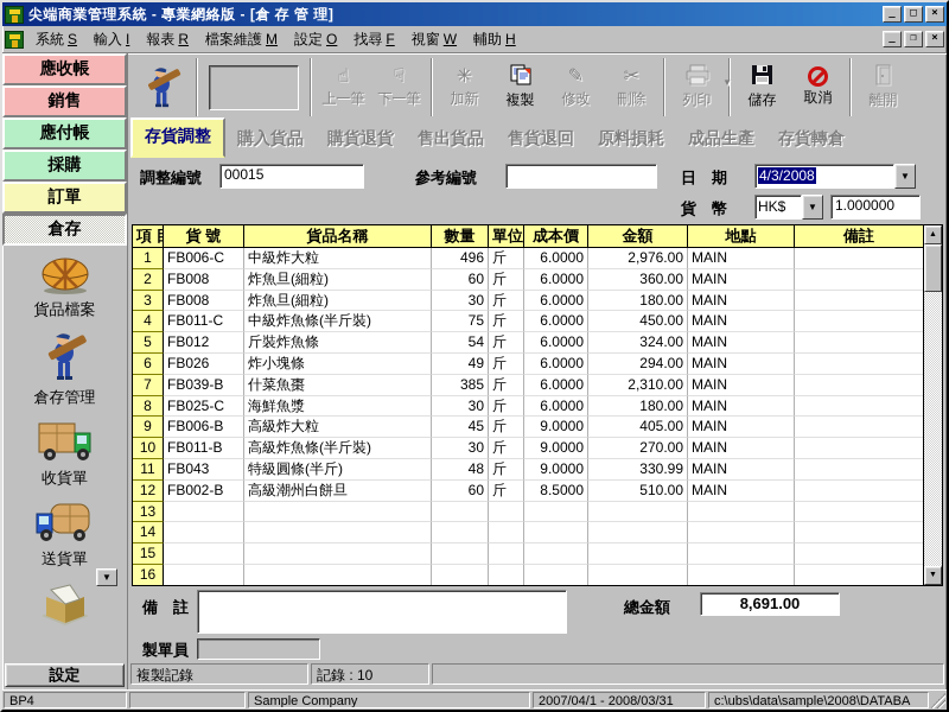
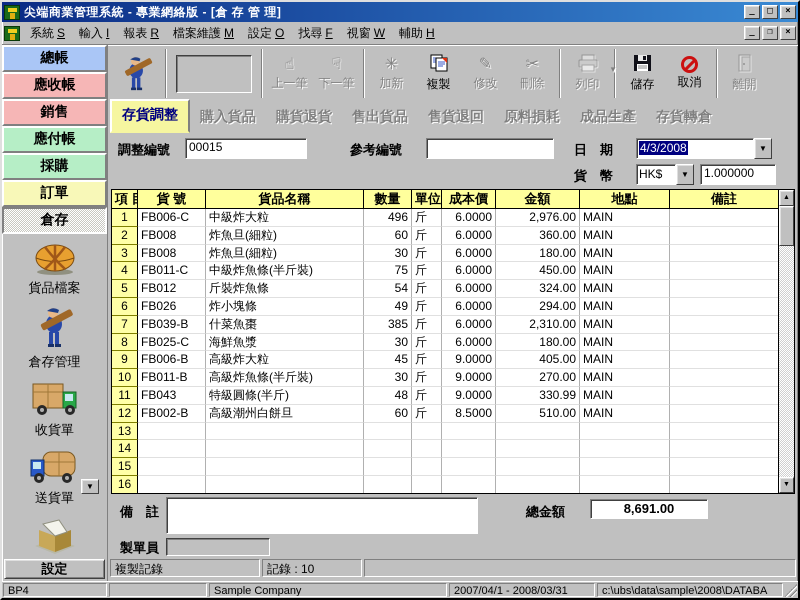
  尖端商業管理系統 - 專業網絡版 - [倉 存 管 理]
  _
  □
  ×
  系統 S
  輸入 I
  報表 R
  檔案維護 M
  設定 O
  找尋 F
  視窗 W
  輔助 H
  _
  ❐
  ×
+ 總帳
  應收帳
  銷售
  應付帳
  採購
  訂單
  倉存
  貨品檔案
  倉存管理
  收貨單
  送貨單
  ▼
  設定
  ☝
  上一筆
  ☟
  下一筆
  ✳
  加新
  複製
  ✎
  修改
  ✂
  刪除
  列印
  ▼
  儲存
  取消
  離開
  存貨調整
  購入貨品
  購貨退貨
  售出貨品
  售貨退回
  原料損耗
  成品生產
  存貨轉倉
  調整編號
  00015
  參考編號
  日 期
  4/3/2008
  ▼
  貨 幣
  HK$
  ▼
  1.000000
  貨 號
  貨品名稱
  數量
  單位
  成本價
  金額
  地點
  備註
  1
  FB006-C
  中級炸大粒
  496
  斤
  6.0000
  2,976.00
  MAIN
  2
  FB008
  炸魚旦(細粒)
  60
  斤
  6.0000
  360.00
  MAIN
  3
  FB008
  炸魚旦(細粒)
  30
  斤
  6.0000
  180.00
  MAIN
  4
  FB011-C
  中級炸魚條(半斤裝)
  75
  斤
  6.0000
  450.00
  MAIN
  5
  FB012
  斤裝炸魚條
  54
  斤
  6.0000
  324.00
  MAIN
  6
  FB026
  炸小塊條
  49
  斤
  6.0000
  294.00
  MAIN
  7
  FB039-B
  什菜魚棗
  385
  斤
  6.0000
  2,310.00
  MAIN
  8
  FB025-C
  海鮮魚漿
  30
  斤
  6.0000
  180.00
  MAIN
  9
  FB006-B
  高級炸大粒
  45
  斤
  9.0000
  405.00
  MAIN
  10
  FB011-B
  高級炸魚條(半斤裝)
  30
  斤
  9.0000
  270.00
  MAIN
  11
  FB043
  特級圓條(半斤)
  48
  斤
  9.0000
  330.99
  MAIN
  12
  FB002-B
  高級潮州白餅旦
  60
  斤
  8.5000
  510.00
  MAIN
  13
  14
  15
  16
  備 註
  總金額
  8,691.00
  製單員
  複製記錄
  記錄 : 10
  BP4
  Sample Company
  2007/04/1 - 2008/03/31
  c:\ubs\data\sample\2008\DATABA
